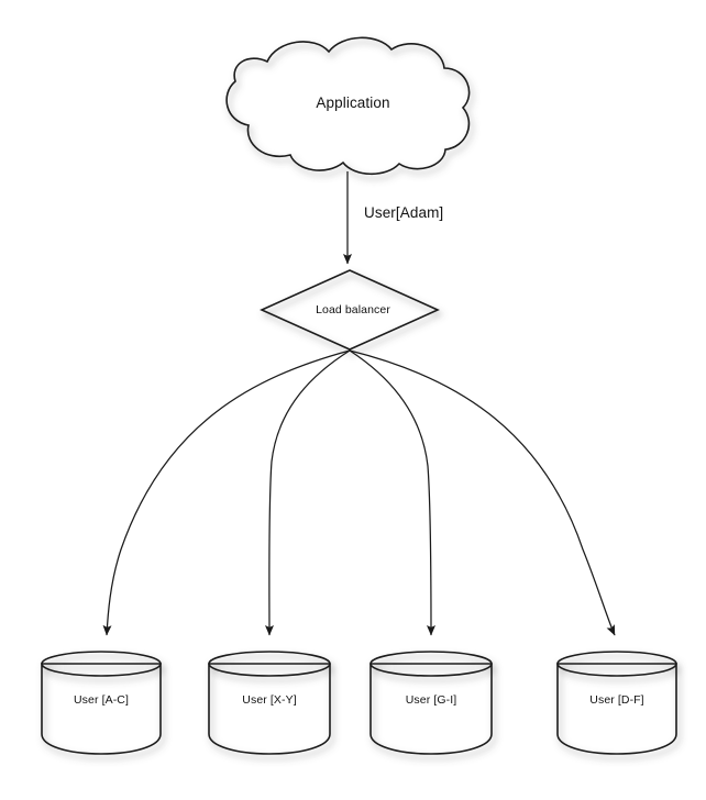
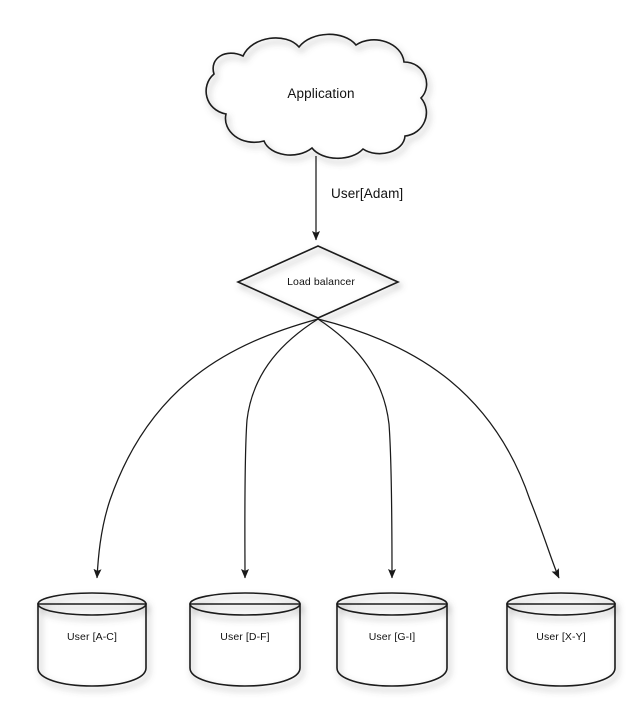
  Application
  User[Adam]
  Load balancer
  User [A-C]
- User [X-Y]
+ User [D-F]
  User [G-I]
- User [D-F]
+ User [X-Y]
